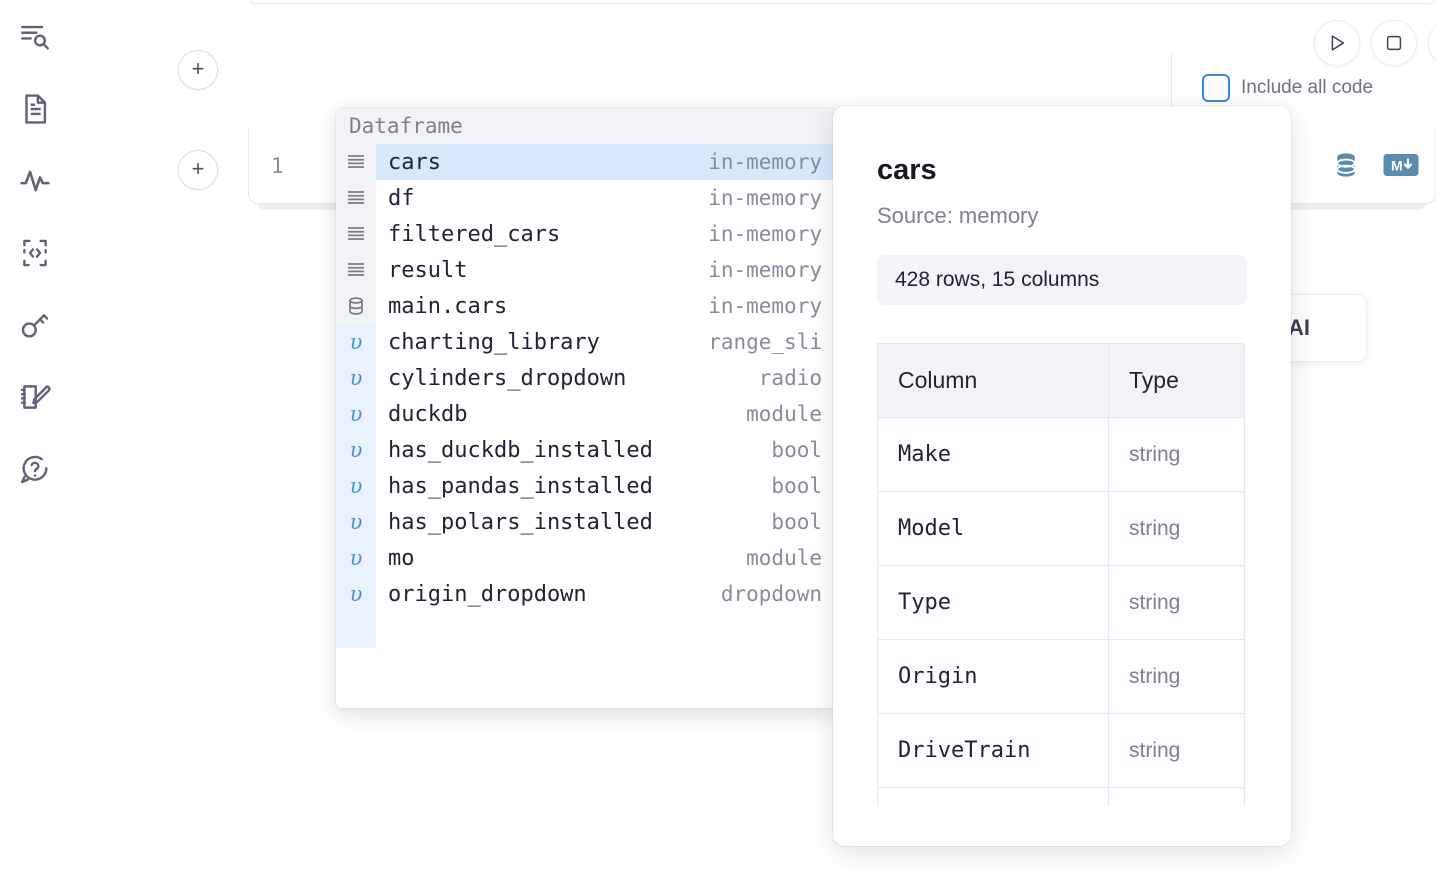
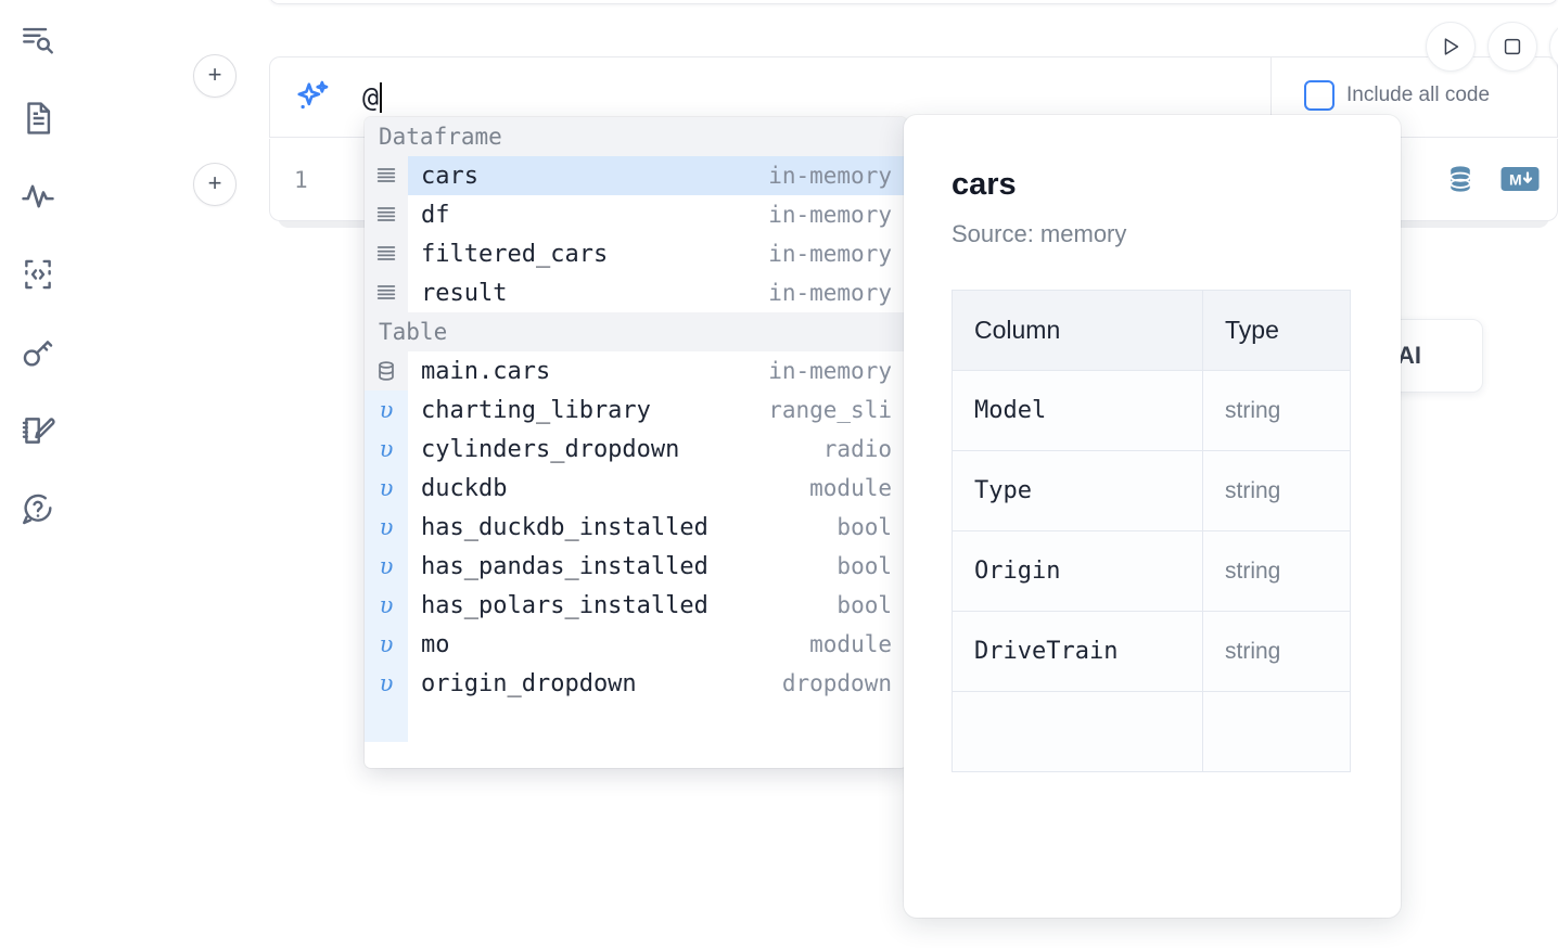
  +
  +
+ @
  Include all code
  1
  M
  Dataframe
  cars
  in-memory
  df
  in-memory
  filtered_cars
  in-memory
  result
  in-memory
+ Table
  main.cars
  in-memory
  υ
  charting_library
  range_sli
  υ
  cylinders_dropdown
  radio
  υ
  duckdb
  module
  υ
  has_duckdb_installed
  bool
  υ
  has_pandas_installed
  bool
  υ
  has_polars_installed
  bool
  υ
  mo
  module
  υ
  origin_dropdown
  dropdown
  cars
  Source: memory
- 428 rows, 15 columns
  Column	Type
- Make	string
  Model	string
  Type	string
  Origin	string
  DriveTrain	string
